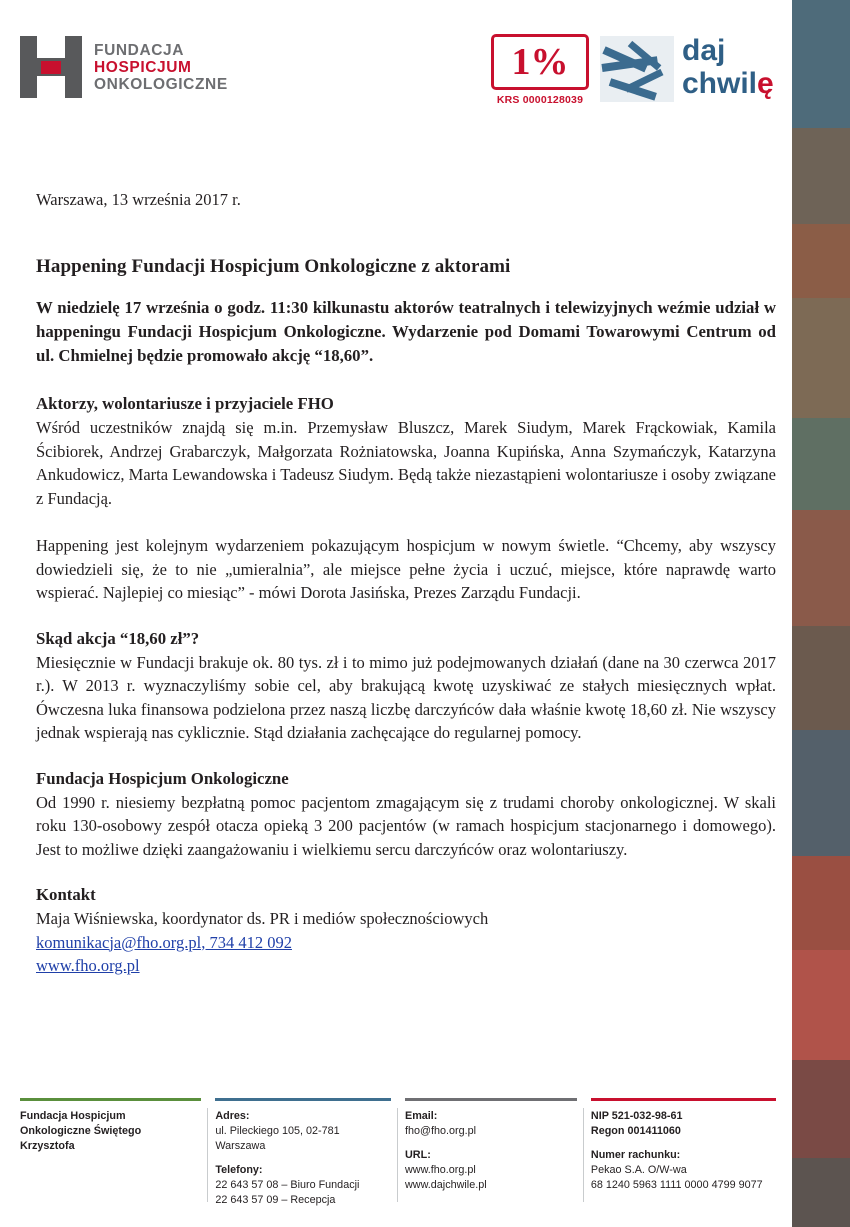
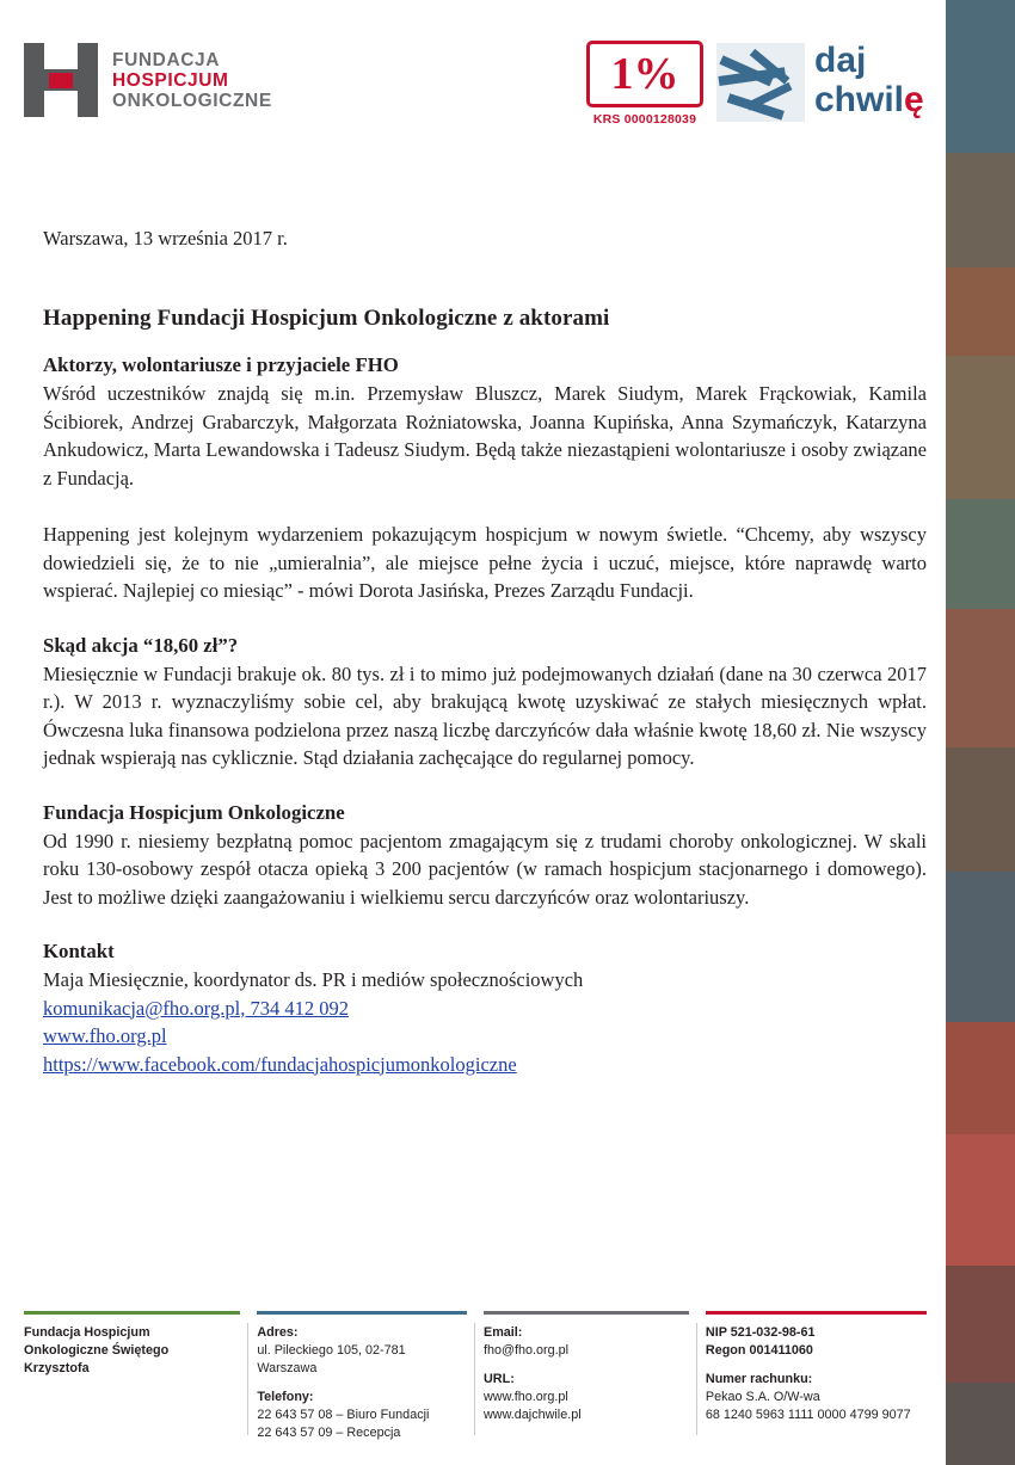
  FUNDACJA
  HOSPICJUM
  ONKOLOGICZNE
  1%
  KRS 0000128039
  daj
  chwilę
  Warszawa, 13 września 2017 r.
  Happening Fundacji Hospicjum Onkologiczne z aktorami
- W niedzielę 17 września o godz. 11:30 kilkunastu aktorów teatralnych i telewizyjnych weźmie udział w happeningu Fundacji Hospicjum Onkologiczne. Wydarzenie pod Domami Towarowymi Centrum od ul. Chmielnej będzie promowało akcję “18,60”.
  Aktorzy, wolontariusze i przyjaciele FHO
  Wśród uczestników znajdą się m.in. Przemysław Bluszcz, Marek Siudym, Marek Frąckowiak, Kamila Ścibiorek, Andrzej Grabarczyk, Małgorzata Rożniatowska, Joanna Kupińska, Anna Szymańczyk, Katarzyna Ankudowicz, Marta Lewandowska i Tadeusz Siudym. Będą także niezastąpieni wolontariusze i osoby związane z Fundacją.
  Happening jest kolejnym wydarzeniem pokazującym hospicjum w nowym świetle. “Chcemy, aby wszyscy dowiedzieli się, że to nie „umieralnia”, ale miejsce pełne życia i uczuć, miejsce, które naprawdę warto wspierać. Najlepiej co miesiąc” - mówi Dorota Jasińska, Prezes Zarządu Fundacji.
  Skąd akcja “18,60 zł”?
  Miesięcznie w Fundacji brakuje ok. 80 tys. zł i to mimo już podejmowanych działań (dane na 30 czerwca 2017 r.). W 2013 r. wyznaczyliśmy sobie cel, aby brakującą kwotę uzyskiwać ze stałych miesięcznych wpłat. Ówczesna luka finansowa podzielona przez naszą liczbę darczyńców dała właśnie kwotę 18,60 zł. Nie wszyscy jednak wspierają nas cyklicznie. Stąd działania zachęcające do regularnej pomocy.
  Fundacja Hospicjum Onkologiczne
  Od 1990 r. niesiemy bezpłatną pomoc pacjentom zmagającym się z trudami choroby onkologicznej. W skali roku 130-osobowy zespół otacza opieką 3 200 pacjentów (w ramach hospicjum stacjonarnego i domowego). Jest to możliwe dzięki zaangażowaniu i wielkiemu sercu darczyńców oraz wolontariuszy.
  Kontakt
- Maja Wiśniewska, koordynator ds. PR i mediów społecznościowych
+ Maja Miesięcznie, koordynator ds. PR i mediów społecznościowych
  komunikacja@fho.org.pl, 734 412 092
  www.fho.org.pl
+ https://www.facebook.com/fundacjahospicjumonkologiczne
  Fundacja Hospicjum
  Onkologiczne Świętego
  Krzysztofa
  Adres:
  ul. Pileckiego 105, 02-781 Warszawa
  Telefony:
  22 643 57 08 – Biuro Fundacji
  22 643 57 09 – Recepcja
  Email:
  fho@fho.org.pl
  URL:
  www.fho.org.pl
  www.dajchwile.pl
  NIP 521-032-98-61
  Regon 001411060
  Numer rachunku:
  Pekao S.A. O/W-wa
  68 1240 5963 1111 0000 4799 9077
